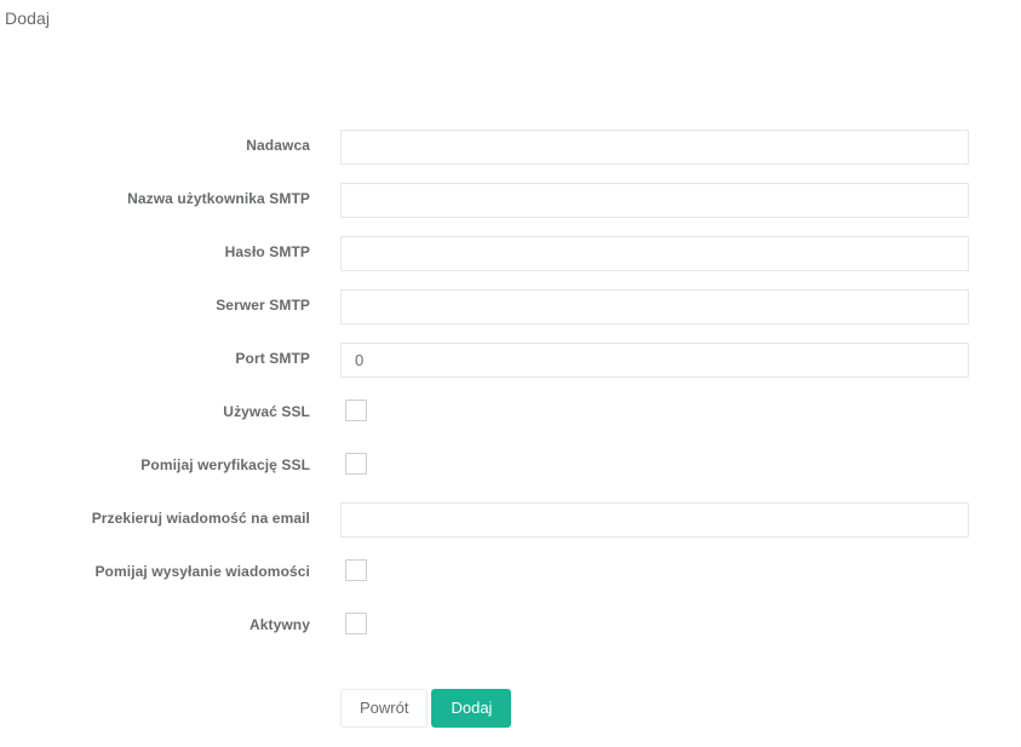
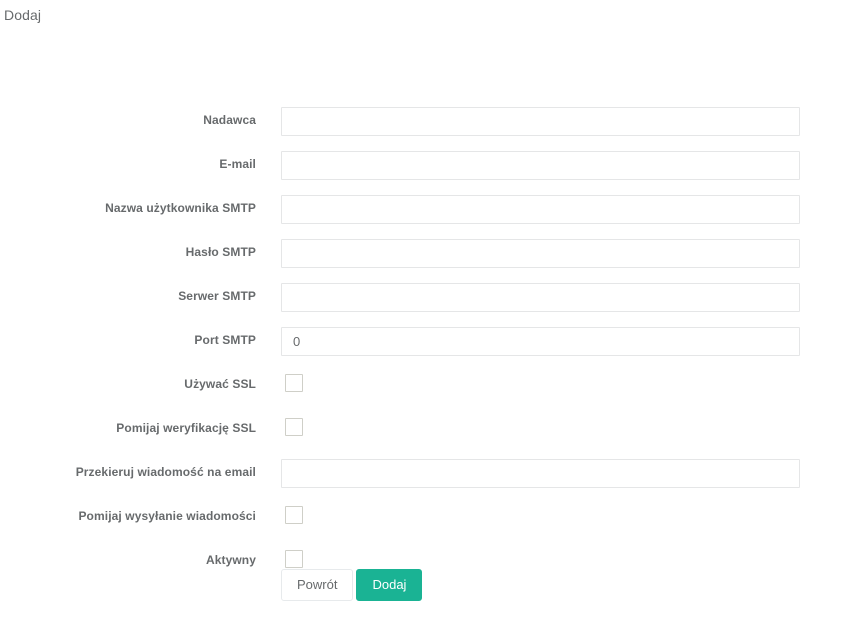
  Dodaj
  Nadawca
+ E-mail
  Nazwa użytkownika SMTP
  Hasło SMTP
  Serwer SMTP
  Port SMTP
  0
  Używać SSL
  Pomijaj weryfikację SSL
  Przekieruj wiadomość na email
  Pomijaj wysyłanie wiadomości
  Aktywny
  Powrót
  Dodaj
